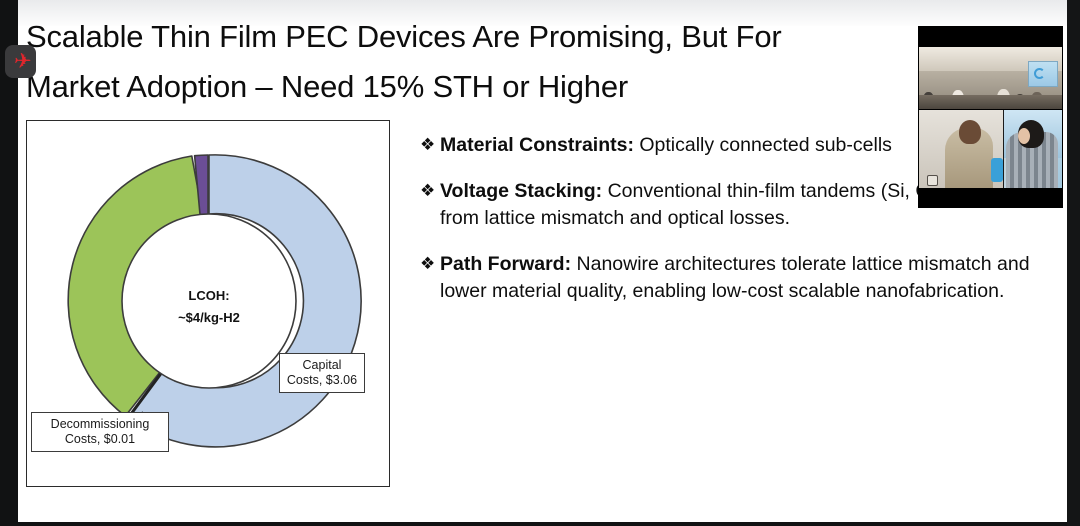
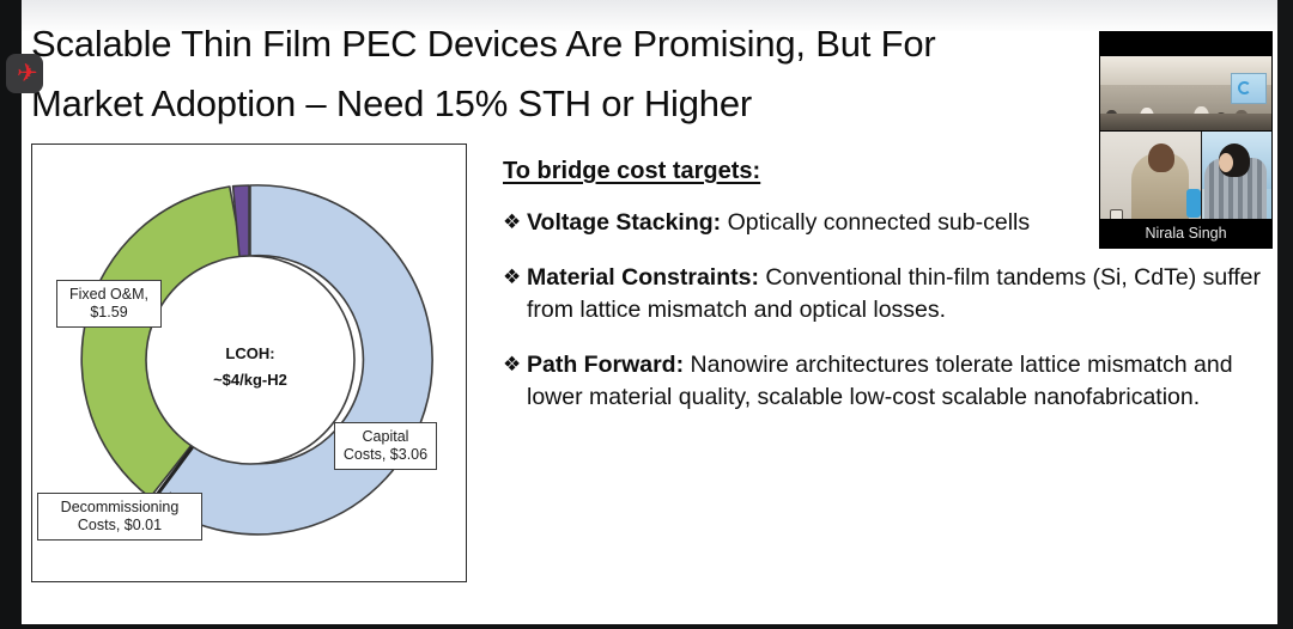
  Scalable Thin Film PEC Devices Are Promising, But For
  Market Adoption – Need 15% STH or Higher
+ Fixed O&M,
+ $1.59
  Decommissioning
  Costs, $0.01
  Capital
  Costs, $3.06
  LCOH:
  ~$4/kg-H2
+ To bridge cost targets:
  ❖
- Material Constraints: Optically connected sub-cells
+ Voltage Stacking: Optically connected sub-cells
  ❖
- Voltage Stacking: Conventional thin-film tandems (Si, from lattice mismatch and optical losses.
+ Material Constraints: Conventional thin-film tandems (Si, CdTe) suffer from lattice mismatch and optical losses.
  ❖
- Path Forward: Nanowire architectures tolerate lattice mismatch and lower material quality, enabling low-cost scalable nanofabrication.
+ Path Forward: Nanowire architectures tolerate lattice mismatch and lower material quality, scalable low-cost scalable nanofabrication.
+ Nirala Singh
